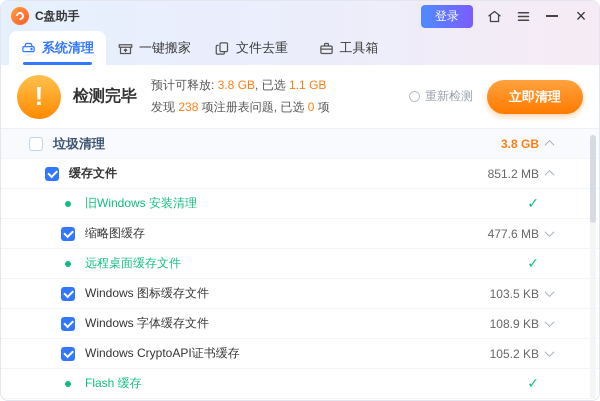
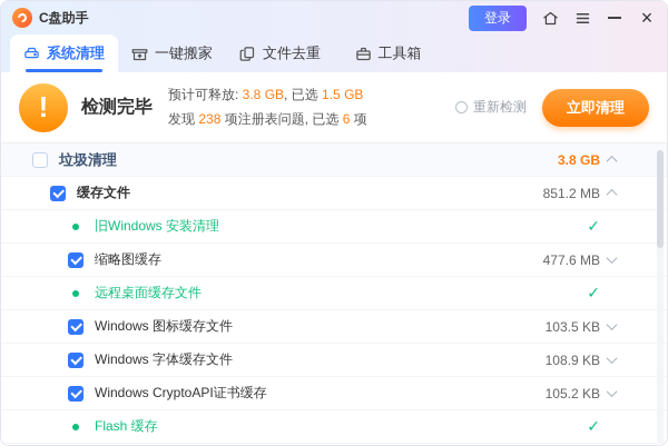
  C盘助手
  登录
  ×
  系统清理
  一键搬家
  文件去重
  工具箱
  !
  检测完毕
- 预计可释放: 3.8 GB, 已选 1.1 GB
+ 预计可释放: 3.8 GB, 已选 1.5 GB
- 发现 238 项注册表问题, 已选 0 项
+ 发现 238 项注册表问题, 已选 6 项
  重新检测
  立即清理
  垃圾清理
  3.8 GB
  缓存文件
  851.2 MB
  旧Windows 安装清理
  ✓
  缩略图缓存
  477.6 MB
  远程桌面缓存文件
  ✓
  Windows 图标缓存文件
  103.5 KB
  Windows 字体缓存文件
  108.9 KB
  Windows CryptoAPI证书缓存
  105.2 KB
  Flash 缓存
  ✓
